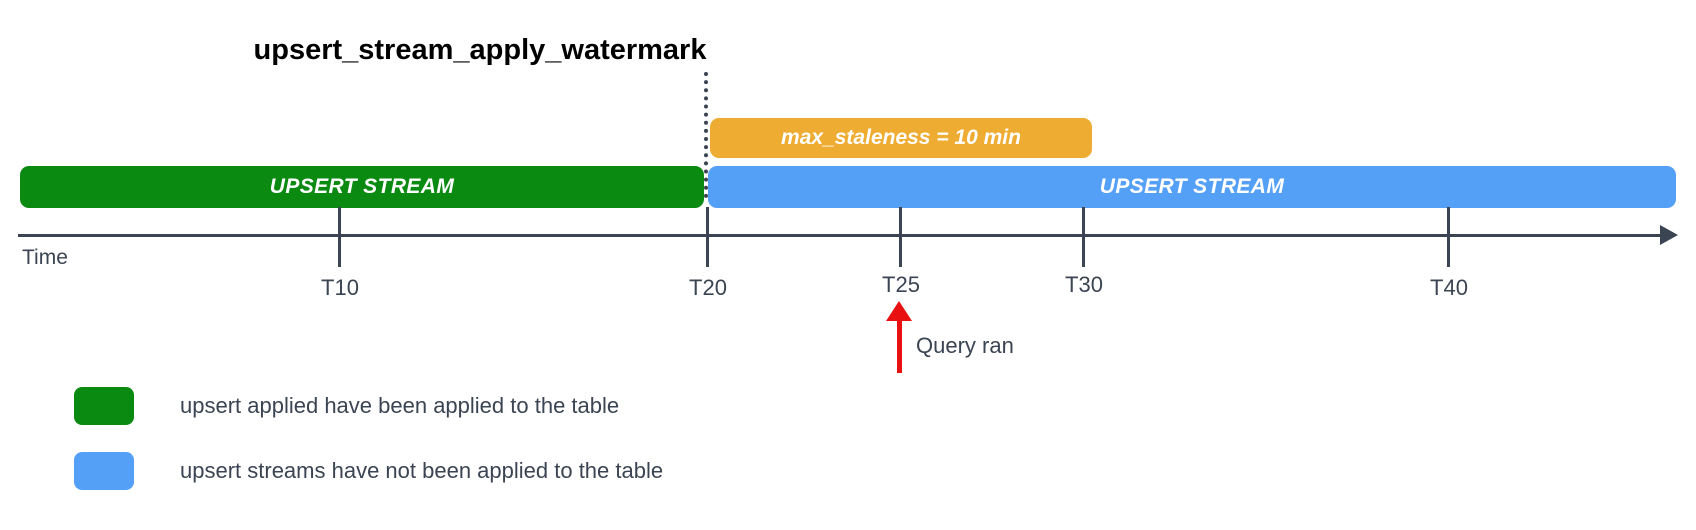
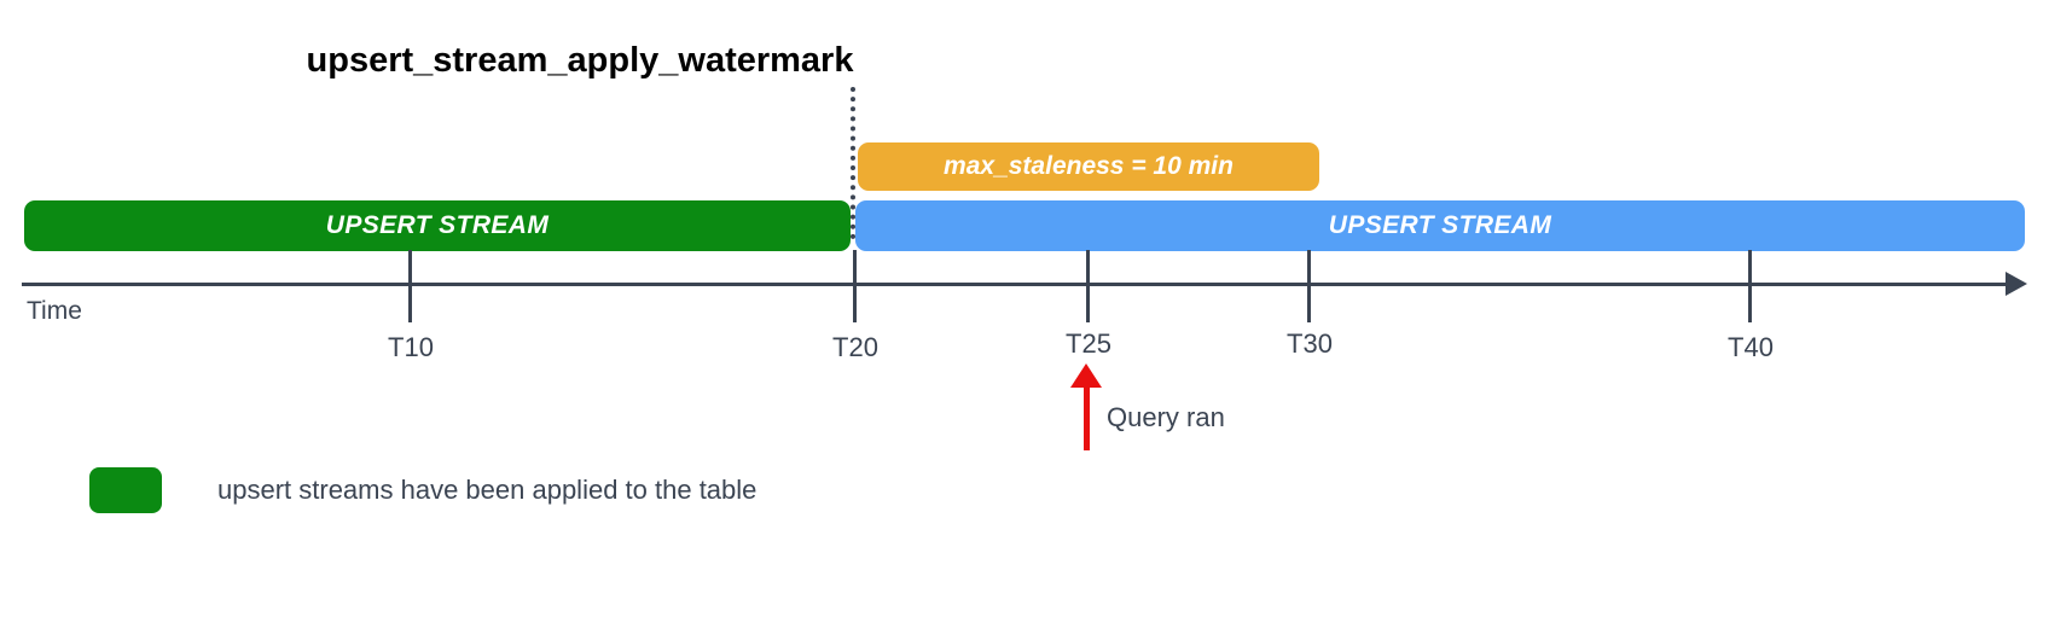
  upsert_stream_apply_watermark
  max_staleness = 10 min
  UPSERT STREAM
  UPSERT STREAM
  Time
  T10
  T20
  T25
  T30
  T40
  Query ran
- upsert applied have been applied to the table
+ upsert streams have been applied to the table
- upsert streams have not been applied to the table
